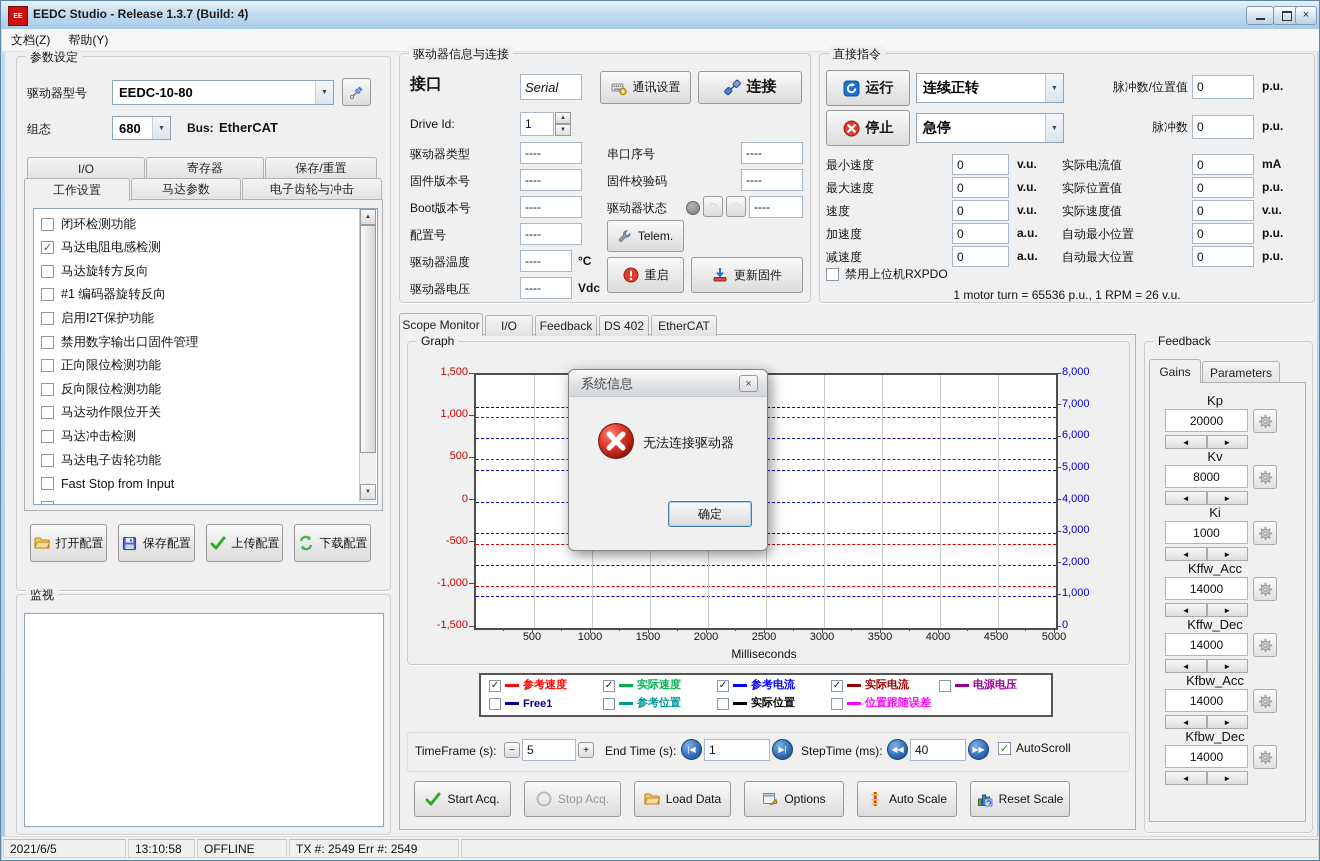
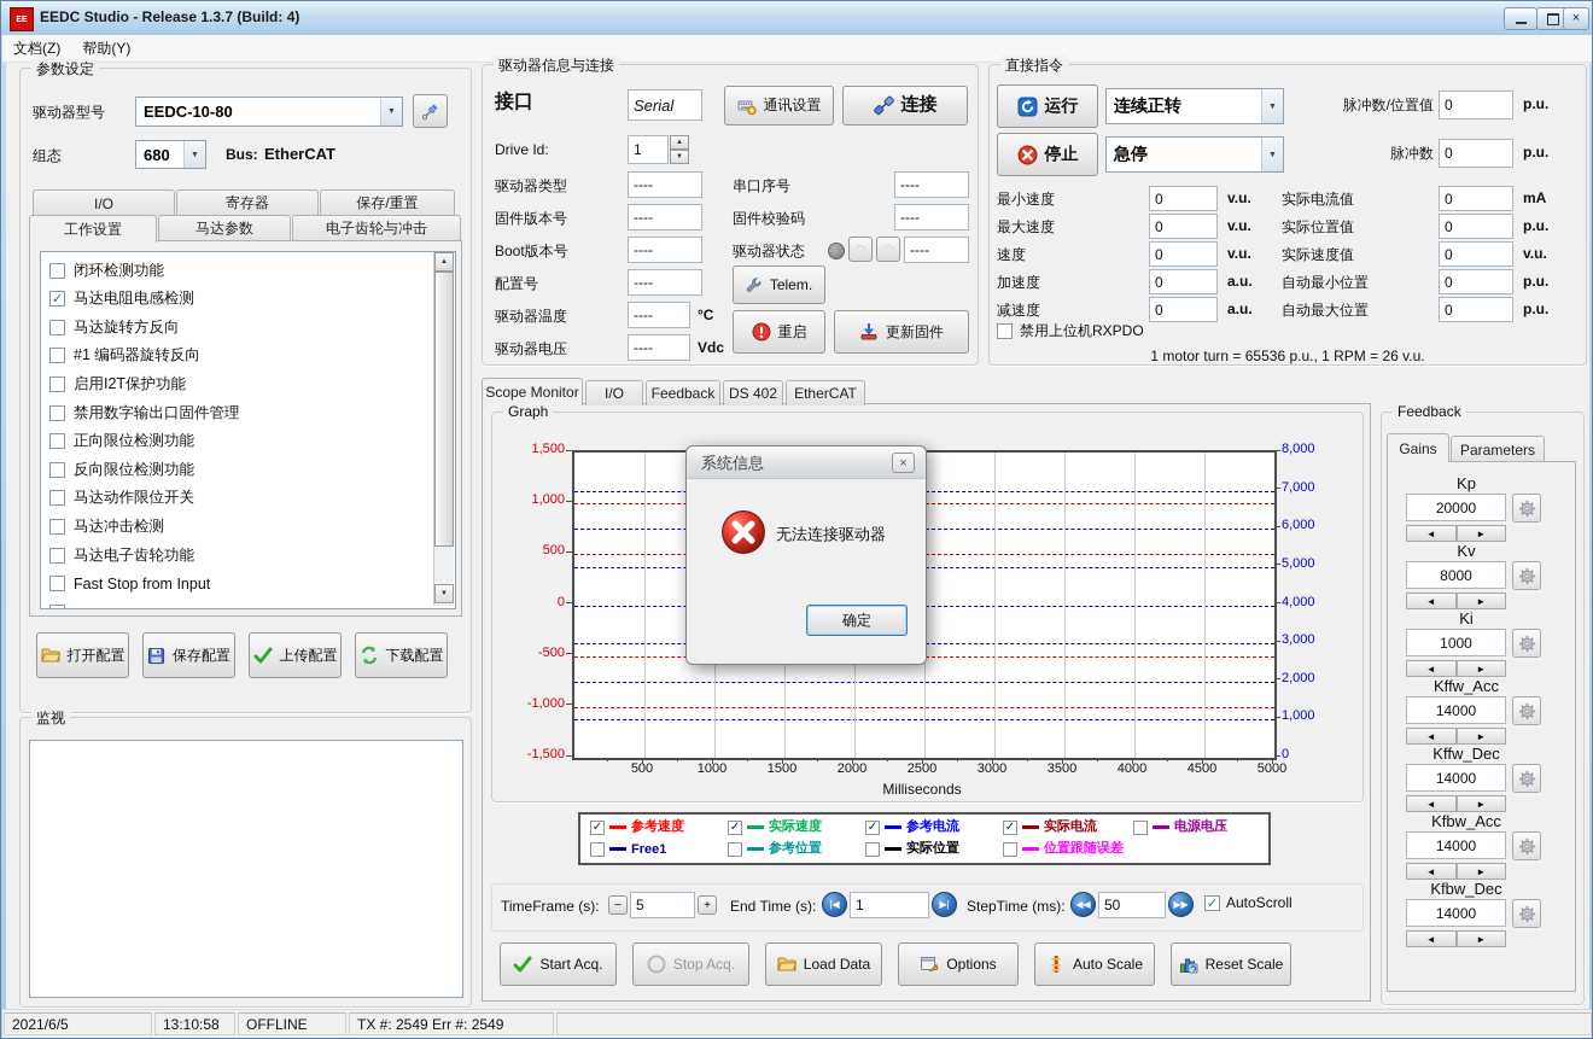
  EEDC Studio - Release 1.3.7 (Build: 4)
  ×
  文档(Z)
  帮助(Y)
  参数设定
  驱动器型号
  EEDC-10-80
  组态
  680
  Bus:
  EtherCAT
  I/O
  寄存器
  保存/重置
  工作设置
  马达参数
  电子齿轮与冲击
  闭环检测功能
  ✓
  马达电阻电感检测
  马达旋转方反向
  #1 编码器旋转反向
  启用I2T保护功能
  禁用数字输出口固件管理
  正向限位检测功能
  反向限位检测功能
  马达动作限位开关
  马达冲击检测
  马达电子齿轮功能
  Fast Stop from Input
  打开配置
  保存配置
  上传配置
  下载配置
  监视
  驱动器信息与连接
  接口
  Serial
  通讯设置
  连接
  Drive Id:
  1
  驱动器类型
  ----
  固件版本号
  ----
  Boot版本号
  ----
  配置号
  ----
  驱动器温度
  ----
  °C
  驱动器电压
  ----
  Vdc
  串口序号
  ----
  固件校验码
  ----
  驱动器状态
  ◠
  ◠
  ----
  Telem.
  重启
  更新固件
  直接指令
  运行
  连续正转
  脉冲数/位置值
  0
  p.u.
  停止
  急停
  脉冲数
  0
  p.u.
  最小速度
  0
  v.u.
  实际电流值
  0
  mA
  最大速度
  0
  v.u.
  实际位置值
  0
  p.u.
  速度
  0
  v.u.
  实际速度值
  0
  v.u.
  加速度
  0
  a.u.
  自动最小位置
  0
  p.u.
  减速度
  0
  a.u.
  自动最大位置
  0
  p.u.
  禁用上位机RXPDO
  1 motor turn = 65536 p.u., 1 RPM = 26 v.u.
  Scope Monitor
  I/O
  Feedback
  DS 402
  EtherCAT
  Graph
  1,500
  1,000
  500
  0
  -500
  -1,000
  -1,500
  8,000
  7,000
  6,000
  5,000
  4,000
  3,000
  2,000
  1,000
  0
  500
  1000
  1500
  2000
  2500
  3000
  3500
  4000
  4500
  5000
  Milliseconds
  ✓
  参考速度
  ✓
  实际速度
  ✓
  参考电流
  ✓
  实际电流
  电源电压
  Free1
  参考位置
  实际位置
  位置跟随误差
  TimeFrame (s):
  −
  5
  +
  End Time (s):
  |◀
  1
  ▶|
  StepTime (ms):
  ◀◀
- 40
+ 50
  ▶▶
  ✓
  AutoScroll
  Start Acq.
  Stop Acq.
  Load Data
  Options
  Auto Scale
  Reset Scale
  Feedback
  Gains
  Parameters
  Kp
  20000
  ◄
  ►
  Kv
  8000
  ◄
  ►
  Ki
  1000
  ◄
  ►
  Kffw_Acc
  14000
  ◄
  ►
  Kffw_Dec
  14000
  ◄
  ►
  Kfbw_Acc
  14000
  ◄
  ►
  Kfbw_Dec
  14000
  ◄
  ►
  系统信息
  ×
  无法连接驱动器
  确定
  2021/6/5
  13:10:58
  OFFLINE
  TX #: 2549 Err #: 2549
